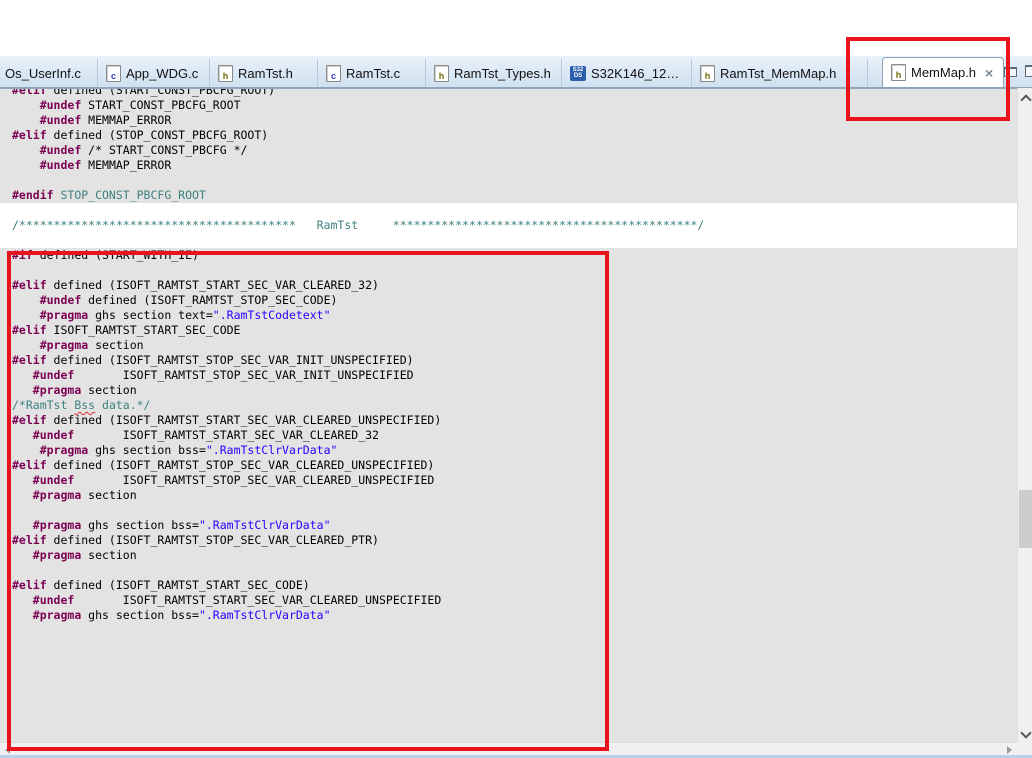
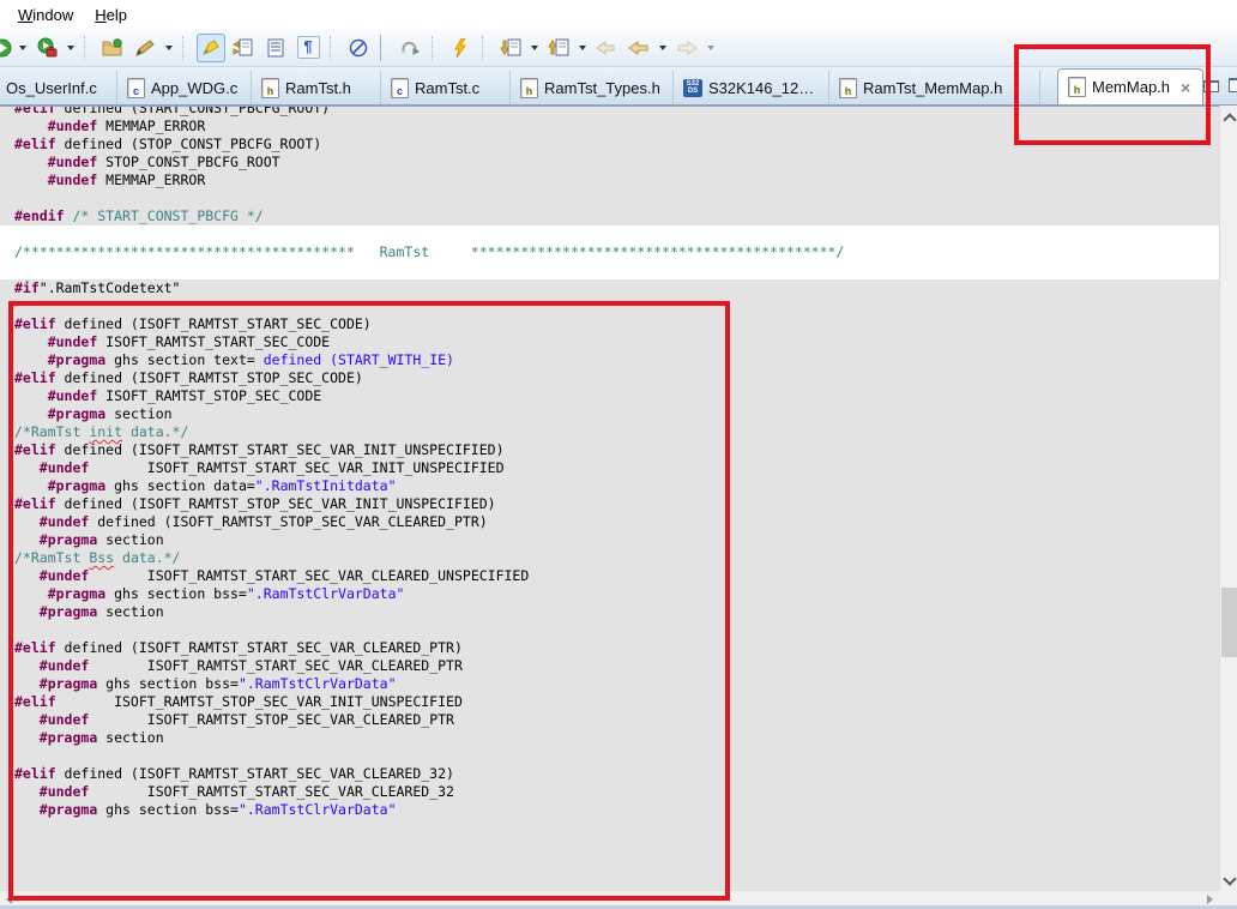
+ Window
+ Help
+ ¶
  Os_UserInf.c
  c
  App_WDG.c
  h
  RamTst.h
  c
  RamTst.c
  h
  RamTst_Types.h
  S32K146_128_.
  h
  RamTst_MemMap.h
  h
  MemMap.h
  ×
  #elif defined (START_CONST_PBCFG_ROOT)
- #undef START_CONST_PBCFG_ROOT
  #undef MEMMAP_ERROR
  #elif defined (STOP_CONST_PBCFG_ROOT)
- #undef /* START_CONST_PBCFG */
+ #undef STOP_CONST_PBCFG_ROOT
  #undef MEMMAP_ERROR
- #endif STOP_CONST_PBCFG_ROOT
+ #endif /* START_CONST_PBCFG */
  /**************************************** RamTst ********************************************/
- #if defined (START_WITH_IE)
+ #if".RamTstCodetext"
- #elif defined (ISOFT_RAMTST_START_SEC_VAR_CLEARED_32)
+ #elif defined (ISOFT_RAMTST_START_SEC_CODE)
- #undef defined (ISOFT_RAMTST_STOP_SEC_CODE)
+ #undef ISOFT_RAMTST_START_SEC_CODE
- #pragma ghs section text=".RamTstCodetext"
+ #pragma ghs section text= defined (START_WITH_IE)
- #elif ISOFT_RAMTST_START_SEC_CODE
+ #elif defined (ISOFT_RAMTST_STOP_SEC_CODE)
+ #undef ISOFT_RAMTST_STOP_SEC_CODE
  #pragma section
+ /*RamTst init data.*/
+ #elif defined (ISOFT_RAMTST_START_SEC_VAR_INIT_UNSPECIFIED)
+ #undef ISOFT_RAMTST_START_SEC_VAR_INIT_UNSPECIFIED
+ #pragma ghs section data=".RamTstInitdata"
  #elif defined (ISOFT_RAMTST_STOP_SEC_VAR_INIT_UNSPECIFIED)
- #undef ISOFT_RAMTST_STOP_SEC_VAR_INIT_UNSPECIFIED
+ #undef defined (ISOFT_RAMTST_STOP_SEC_VAR_CLEARED_PTR)
  #pragma section
  /*RamTst Bss data.*/
- #elif defined (ISOFT_RAMTST_START_SEC_VAR_CLEARED_UNSPECIFIED)
- #undef ISOFT_RAMTST_START_SEC_VAR_CLEARED_32
+ #undef ISOFT_RAMTST_START_SEC_VAR_CLEARED_UNSPECIFIED
  #pragma ghs section bss=".RamTstClrVarData"
- #elif defined (ISOFT_RAMTST_STOP_SEC_VAR_CLEARED_UNSPECIFIED)
- #undef ISOFT_RAMTST_STOP_SEC_VAR_CLEARED_UNSPECIFIED
  #pragma section
+ #elif defined (ISOFT_RAMTST_START_SEC_VAR_CLEARED_PTR)
+ #undef ISOFT_RAMTST_START_SEC_VAR_CLEARED_PTR
  #pragma ghs section bss=".RamTstClrVarData"
- #elif defined (ISOFT_RAMTST_STOP_SEC_VAR_CLEARED_PTR)
+ #elif ISOFT_RAMTST_STOP_SEC_VAR_INIT_UNSPECIFIED
+ #undef ISOFT_RAMTST_STOP_SEC_VAR_CLEARED_PTR
  #pragma section
- #elif defined (ISOFT_RAMTST_START_SEC_CODE)
+ #elif defined (ISOFT_RAMTST_START_SEC_VAR_CLEARED_32)
- #undef ISOFT_RAMTST_START_SEC_VAR_CLEARED_UNSPECIFIED
+ #undef ISOFT_RAMTST_START_SEC_VAR_CLEARED_32
  #pragma ghs section bss=".RamTstClrVarData"
